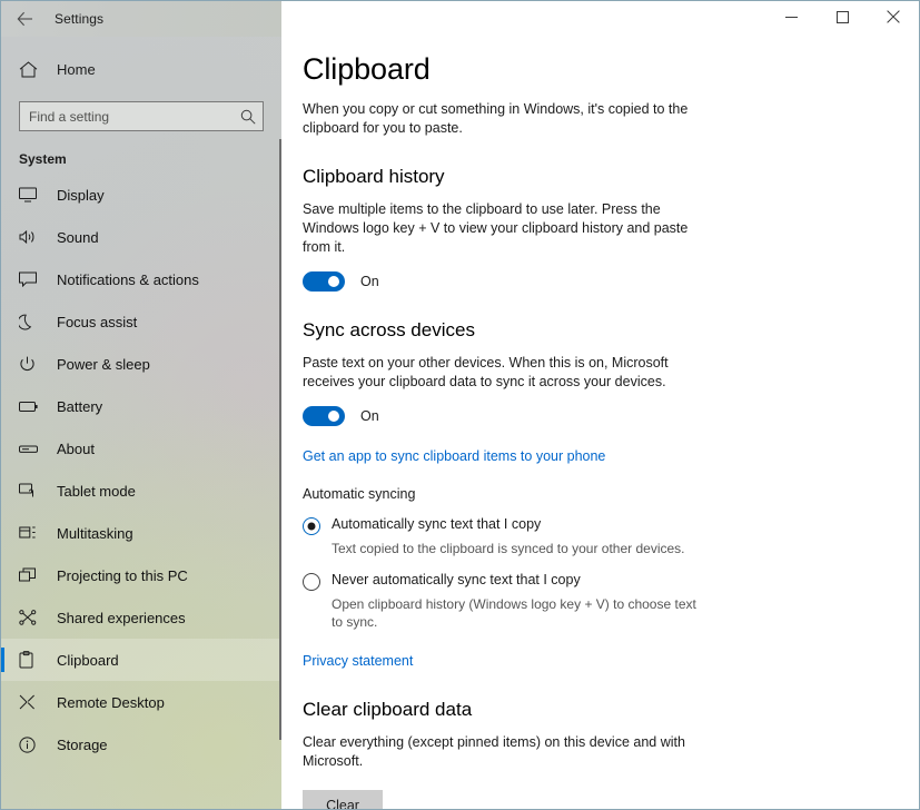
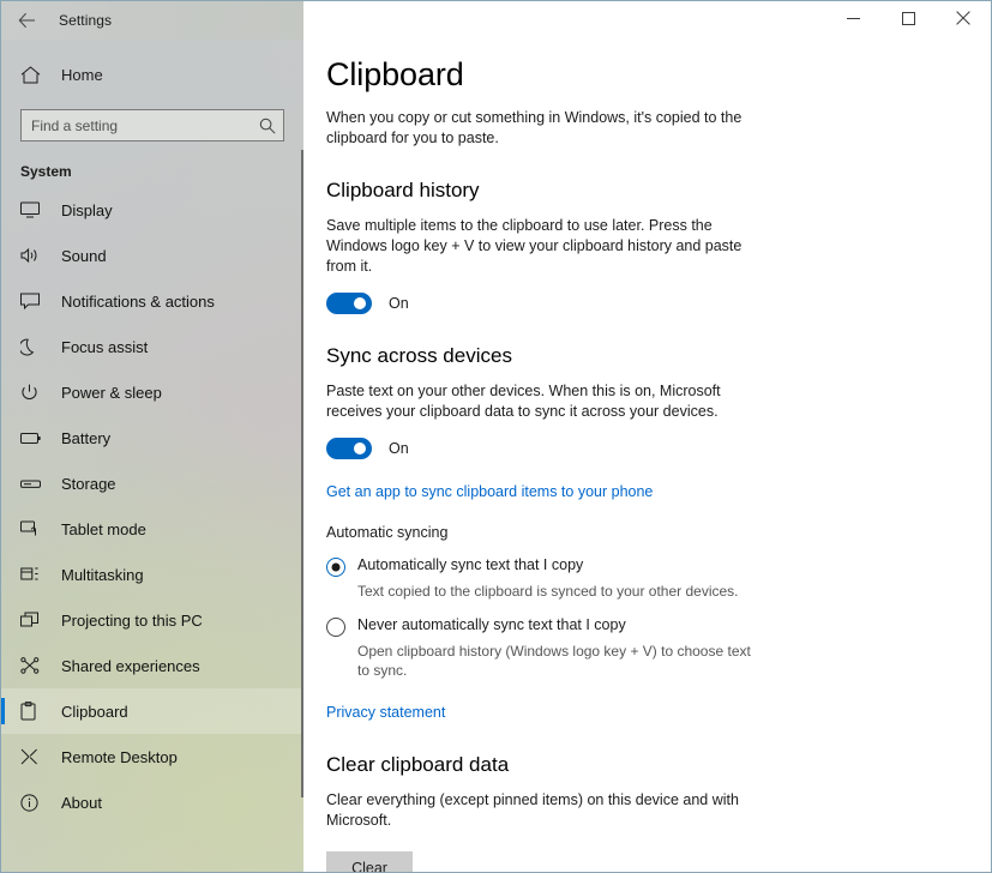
  Settings
  Home
  Find a setting
  System
  Display
  Sound
  Notifications & actions
  Focus assist
  Power & sleep
  Battery
- About
+ Storage
  Tablet mode
  Multitasking
  Projecting to this PC
  Shared experiences
  Clipboard
  Remote Desktop
- Storage
+ About
  Clipboard
  When you copy or cut something in Windows, it's copied to the clipboard for you to paste.
  Clipboard history
  Save multiple items to the clipboard to use later. Press the Windows logo key + V to view your clipboard history and paste from it.
  On
  Sync across devices
  Paste text on your other devices. When this is on, Microsoft receives your clipboard data to sync it across your devices.
  On
  Get an app to sync clipboard items to your phone
  Automatic syncing
  Automatically sync text that I copy
  Text copied to the clipboard is synced to your other devices.
  Never automatically sync text that I copy
  Open clipboard history (Windows logo key + V) to choose text to sync.
  Privacy statement
  Clear clipboard data
  Clear everything (except pinned items) on this device and with Microsoft.
  Clear
